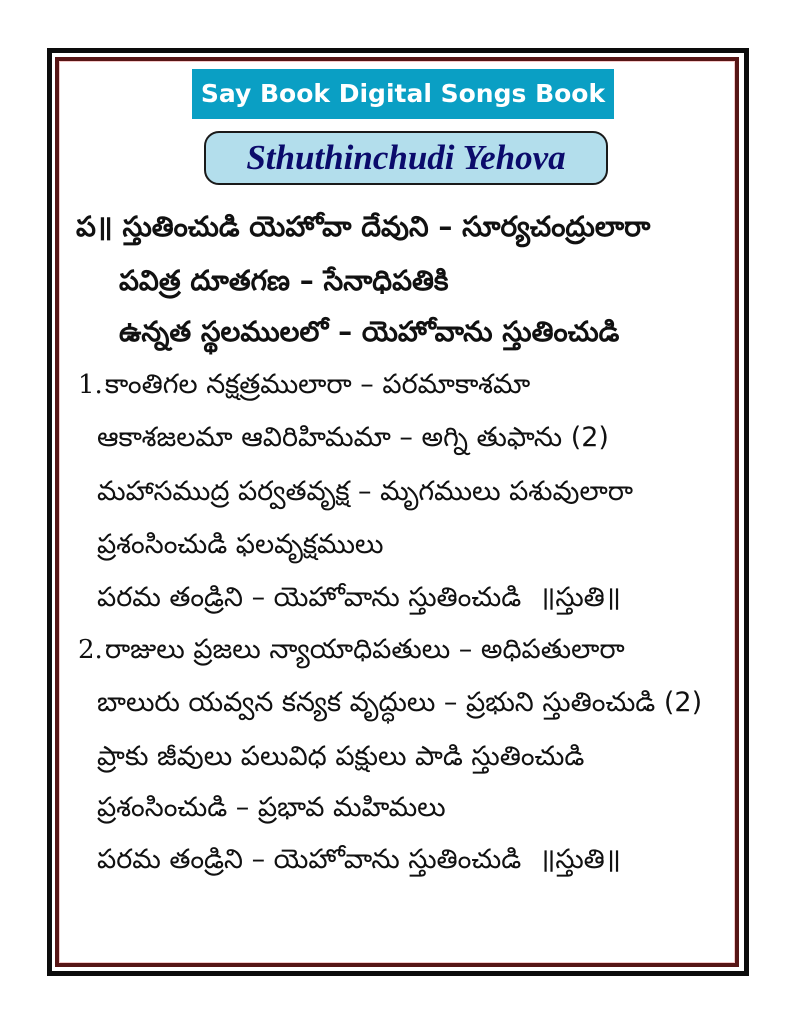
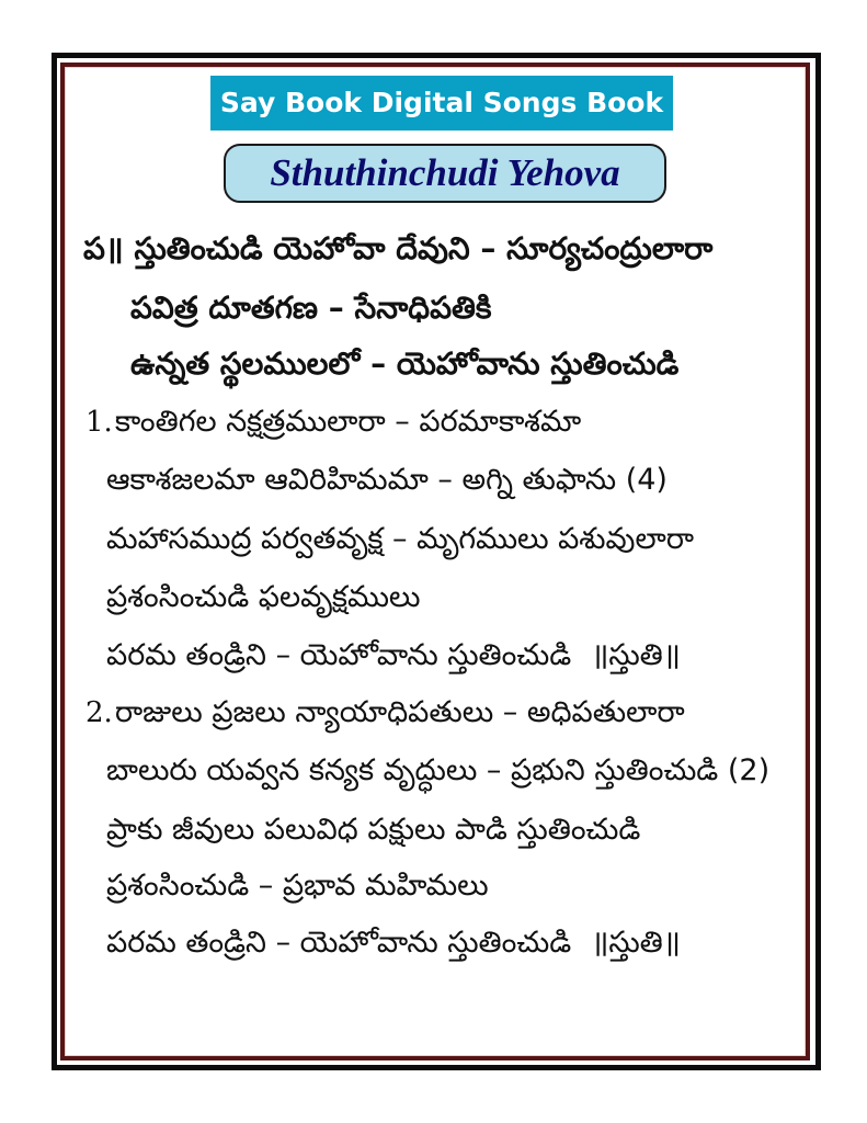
  Say Book Digital Songs Book
  Sthuthinchudi Yehova
  ప॥ స్తుతించుడి యెహోవా దేవుని – సూర్యచంద్రులారా
  పవిత్ర దూతగణ – సేనాధిపతికి
  ఉన్నత స్థలములలో – యెహోవాను స్తుతించుడి
  1.కాంతిగల నక్షత్రములారా – పరమాకాశమా
- ఆకాశజలమా ఆవిరిహిమమా – అగ్ని తుఫాను (2)
+ ఆకాశజలమా ఆవిరిహిమమా – అగ్ని తుఫాను (4)
  మహాసముద్ర పర్వతవృక్ష – మృగములు పశువులారా
  ప్రశంసించుడి ఫలవృక్షములు
  పరమ తండ్రిని – యెహోవాను స్తుతించుడి ॥స్తుతి॥
  2.రాజులు ప్రజలు న్యాయాధిపతులు – అధిపతులారా
  బాలురు యవ్వన కన్యక వృద్ధులు – ప్రభుని స్తుతించుడి (2)
  ప్రాకు జీవులు పలువిధ పక్షులు పాడి స్తుతించుడి
  ప్రశంసించుడి – ప్రభావ మహిమలు
  పరమ తండ్రిని – యెహోవాను స్తుతించుడి ॥స్తుతి॥
